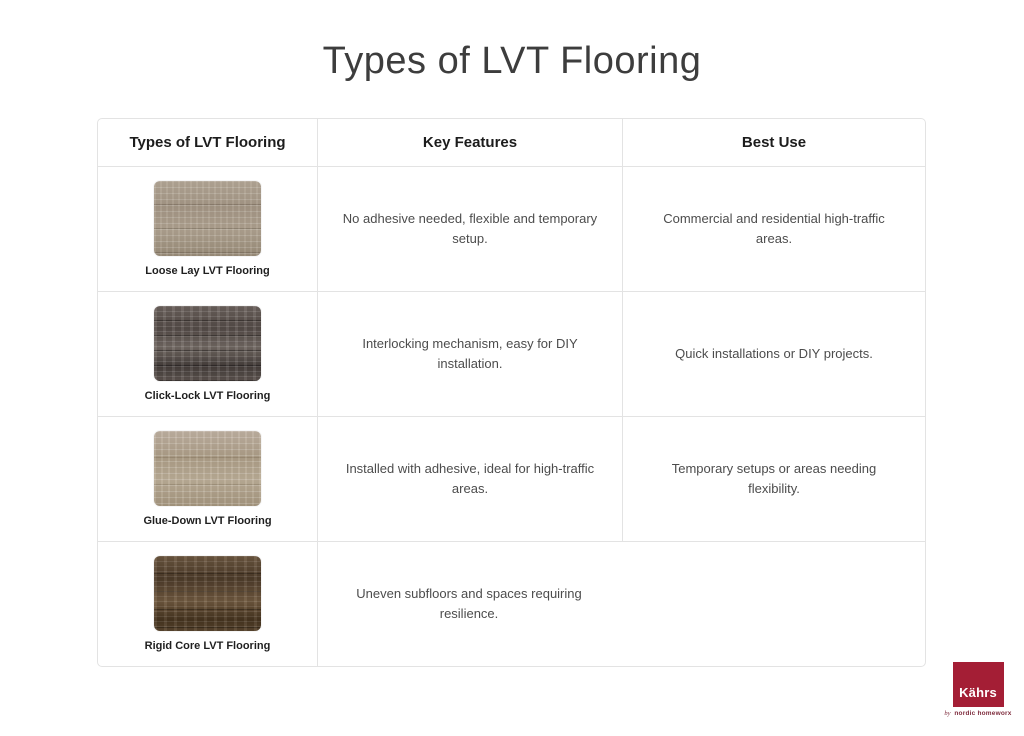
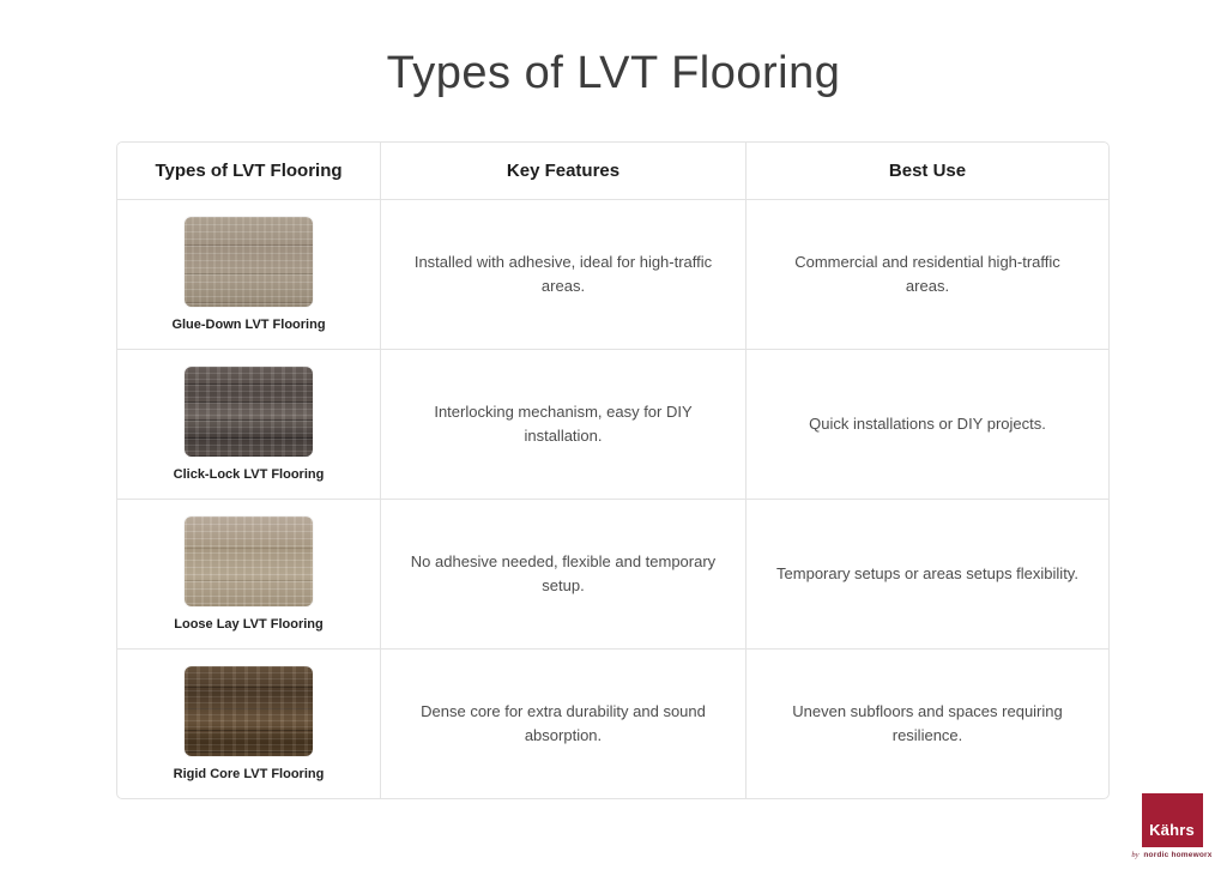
  Types of LVT Flooring
  Types of LVT Flooring
  Key Features
  Best Use
- Loose Lay LVT Flooring
+ Glue-Down LVT Flooring
- No adhesive needed, flexible and temporary setup.
+ Installed with adhesive, ideal for high-traffic areas.
  Commercial and residential high-traffic areas.
  Click-Lock LVT Flooring
  Interlocking mechanism, easy for DIY installation.
  Quick installations or DIY projects.
- Glue-Down LVT Flooring
+ Loose Lay LVT Flooring
- Installed with adhesive, ideal for high-traffic areas.
+ No adhesive needed, flexible and temporary setup.
- Temporary setups or areas needing flexibility.
+ Temporary setups or areas setups flexibility.
  Rigid Core LVT Flooring
+ Dense core for extra durability and sound absorption.
  Uneven subfloors and spaces requiring resilience.
  Kährs
